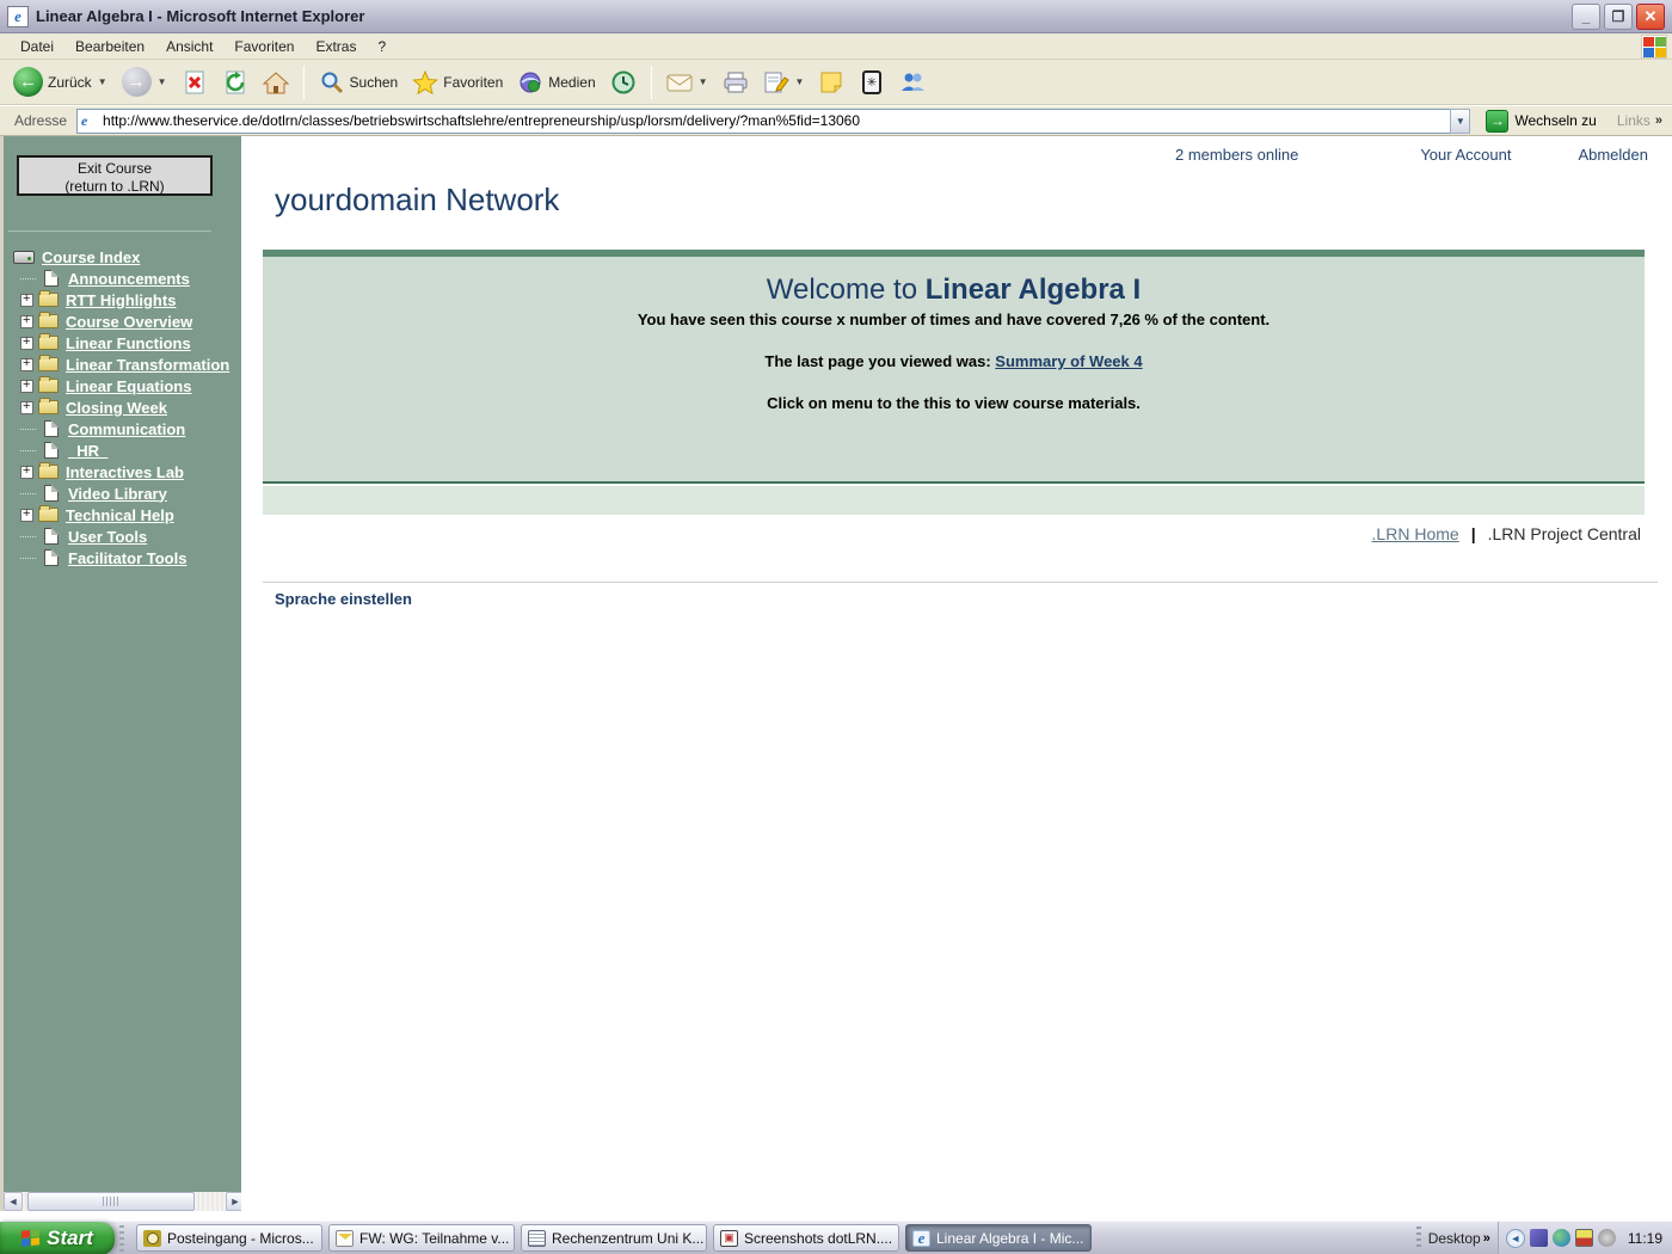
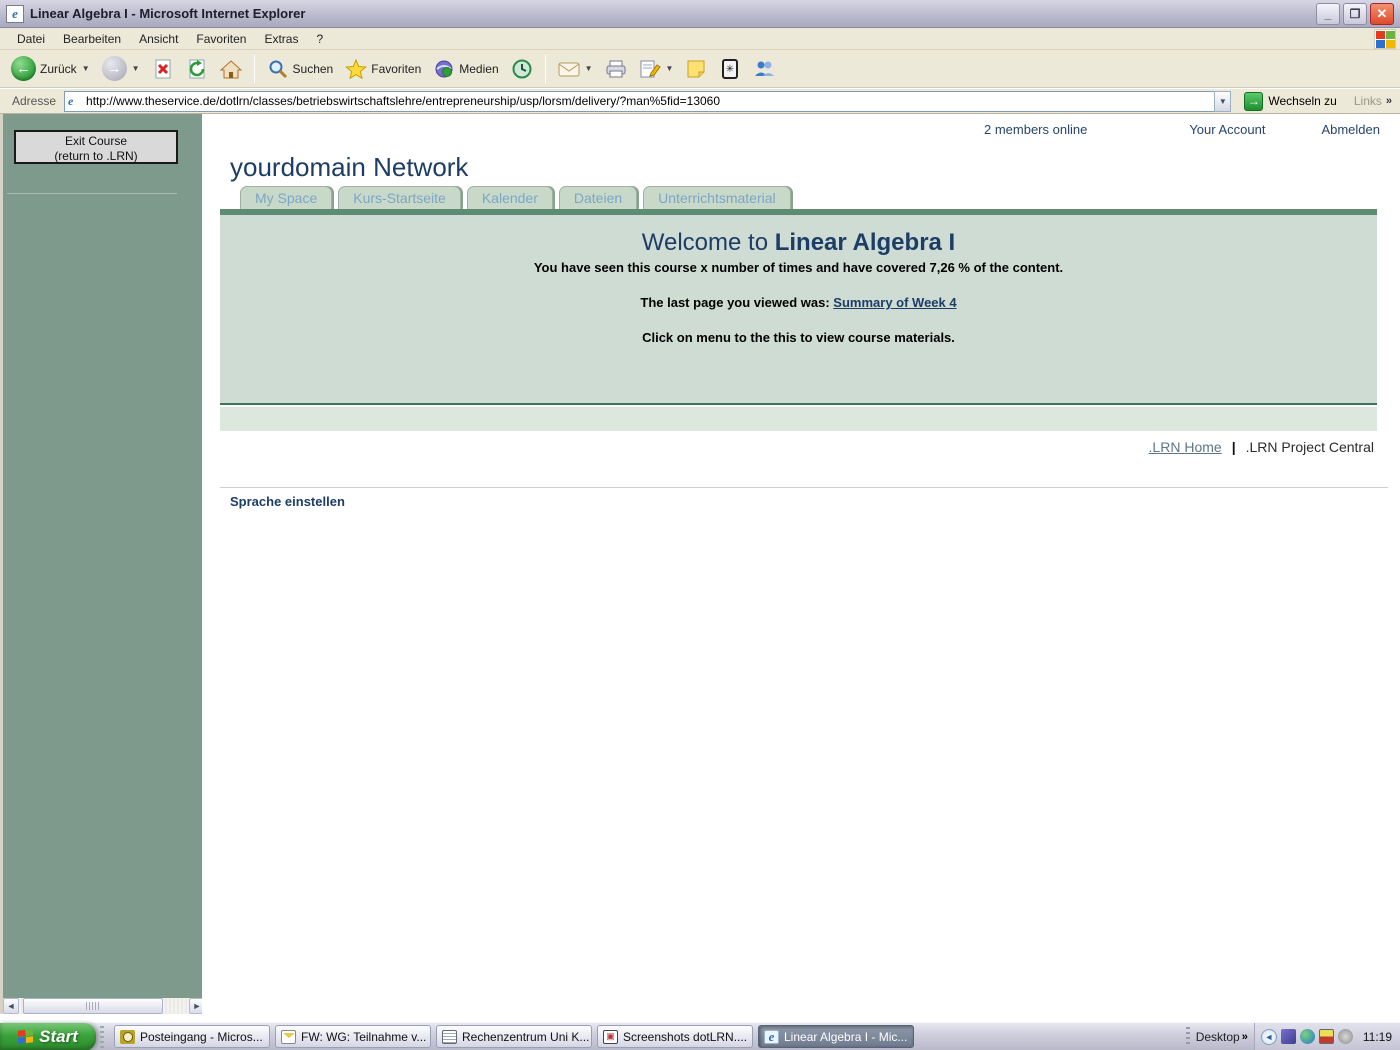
  e
  Linear Algebra I - Microsoft Internet Explorer
  _
  ❐
  ✕
  Datei
  Bearbeiten
  Ansicht
  Favoriten
  Extras
  ?
  ←
  Zurück
  ▼
  →
  ▼
  Suchen
  Favoriten
  Medien
  ▼
  ▼
  ✳
  Adresse
  e
  http://www.theservice.de/dotlrn/classes/betriebswirtschaftslehre/entrepreneurship/usp/lorsm/delivery/?man%5fid=13060
  ▼
  →
  Wechseln zu
  Links
  »
  Exit Course
  (return to .LRN)
- Course Index
- Announcements
- RTT Highlights
- Course Overview
- Linear Functions
- Linear Transformation
- Linear Equations
- Closing Week
- Communication
- _HR_
- Interactives Lab
- Video Library
- Technical Help
- User Tools
- Facilitator Tools
  ◄
  ►
  2 members online
  Your Account
  Abmelden
  yourdomain Network
+ My Space
+ Kurs-Startseite
+ Kalender
+ Dateien
+ Unterrichtsmaterial
  Welcome to Linear Algebra I
  You have seen this course x number of times and have covered 7,26 % of the content.
  The last page you viewed was: Summary of Week 4
  Click on menu to the this to view course materials.
  .LRN Home
  |
  .LRN Project Central
  Sprache einstellen
  Start
  Posteingang - Micros...
  FW: WG: Teilnahme v...
  Rechenzentrum Uni K...
  Screenshots dotLRN....
  e
  Linear Algebra I - Mic...
  Desktop
  »
  ◄
  11:19
